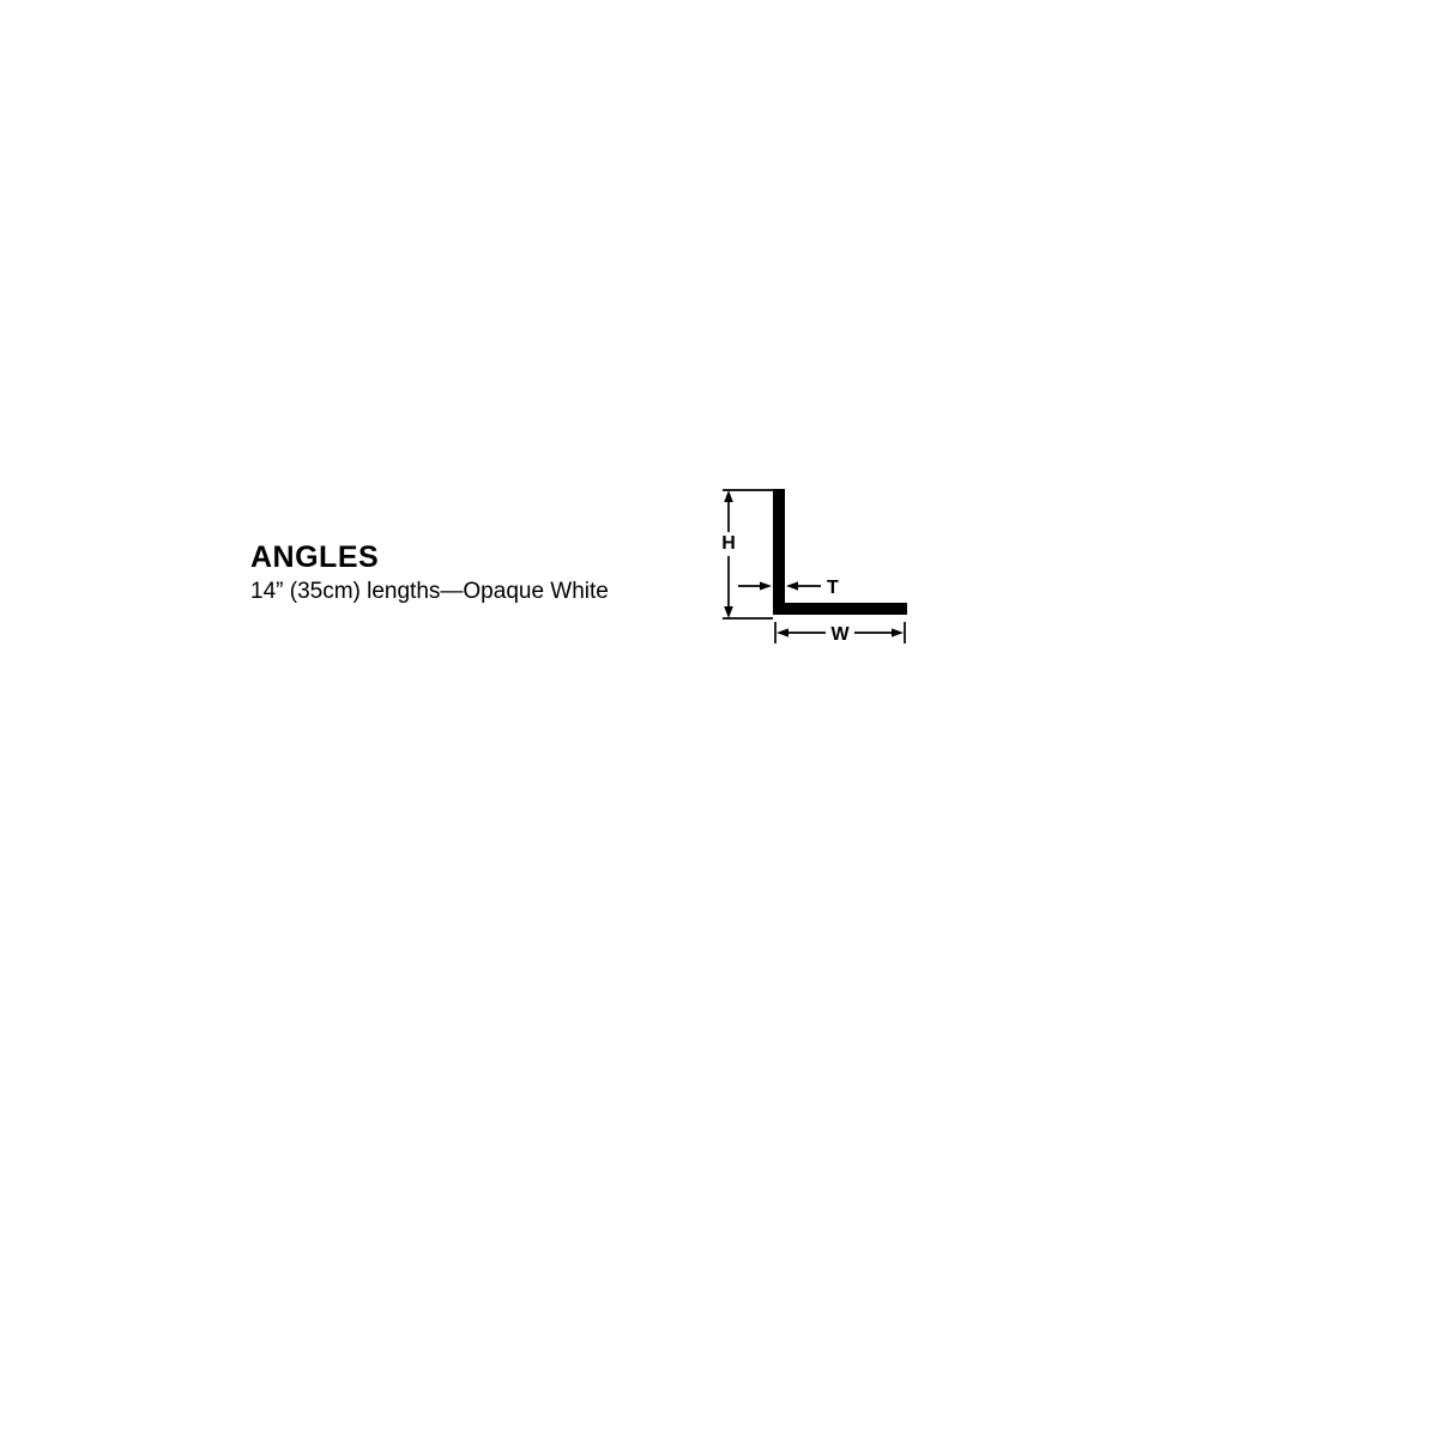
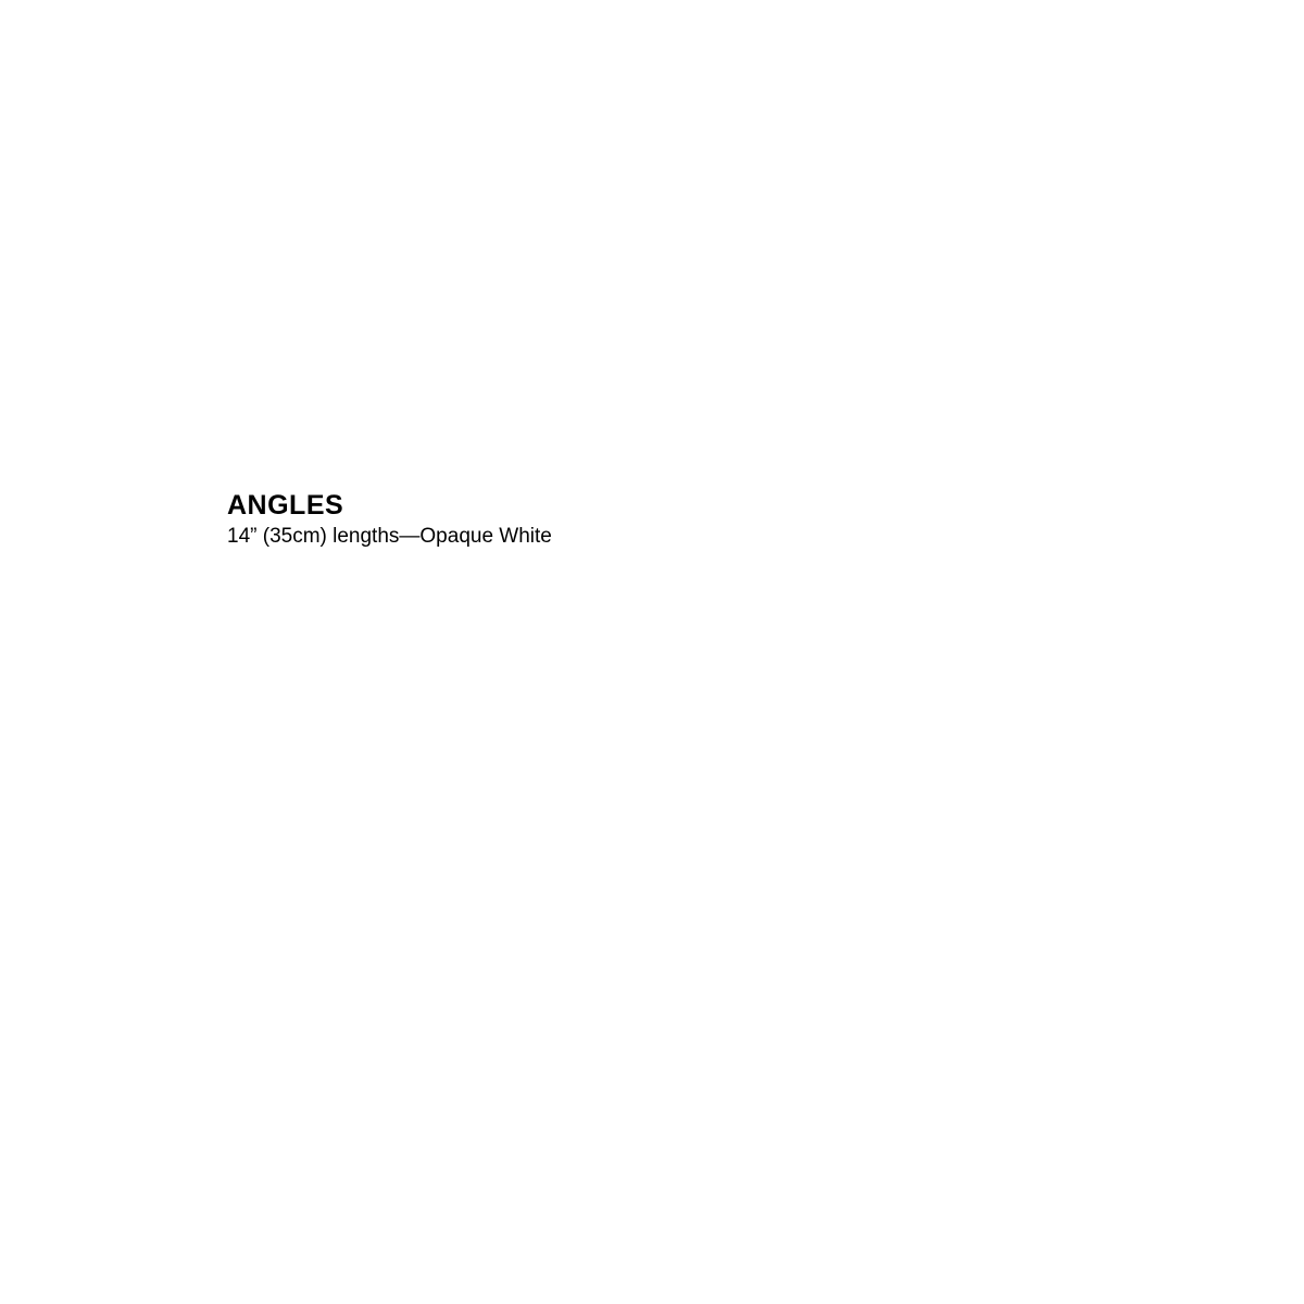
  ANGLES
  14” (35cm) lengths—Opaque White
- H
- T
- W
